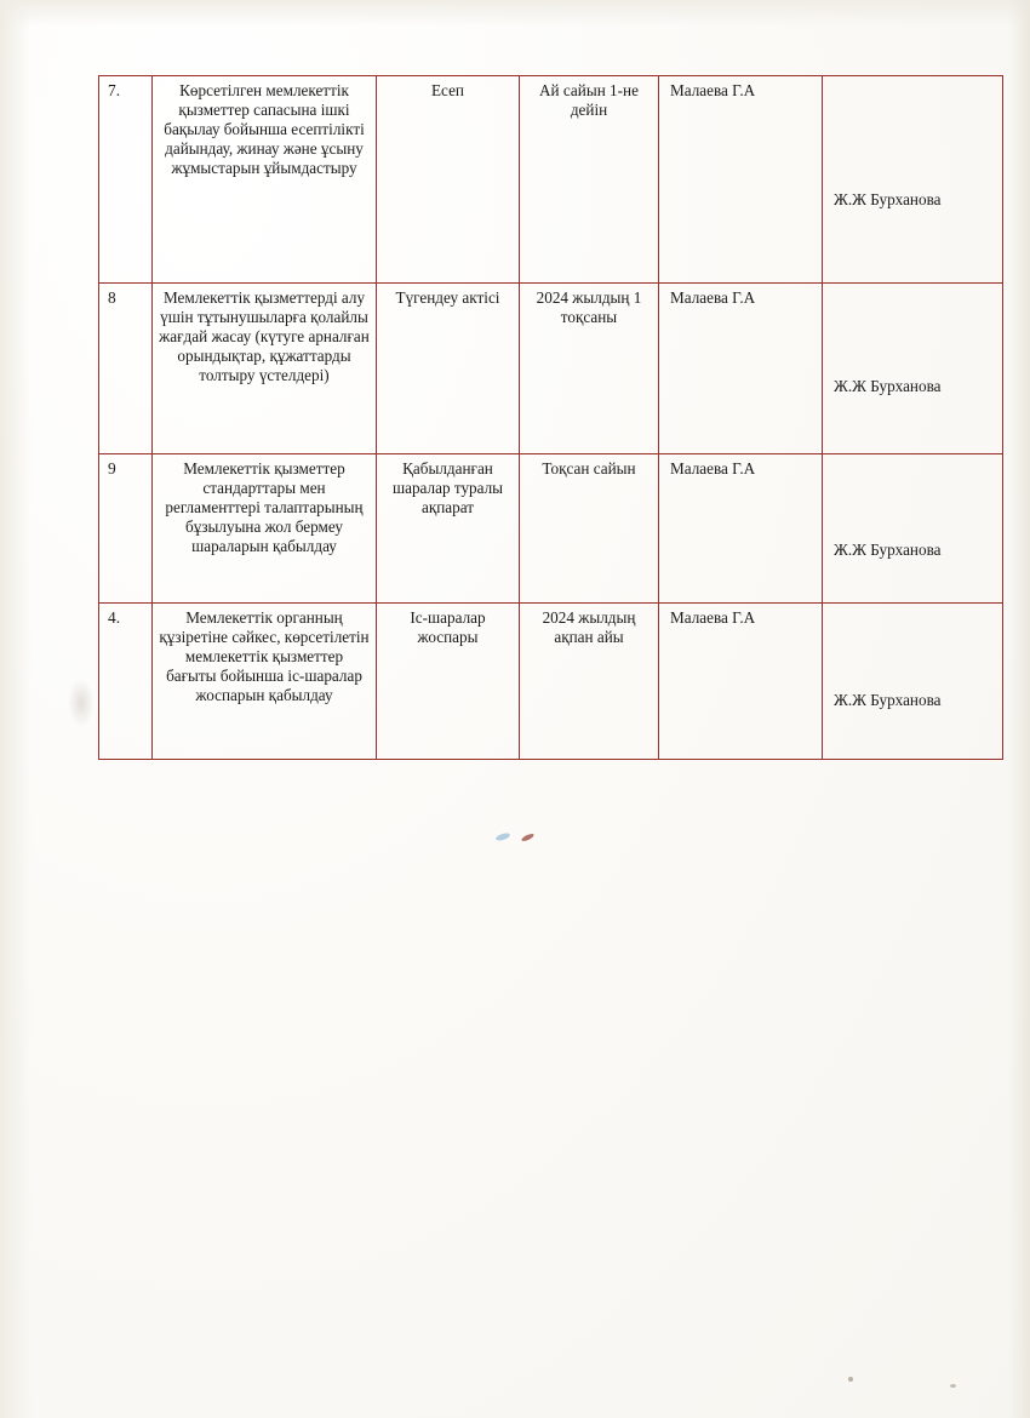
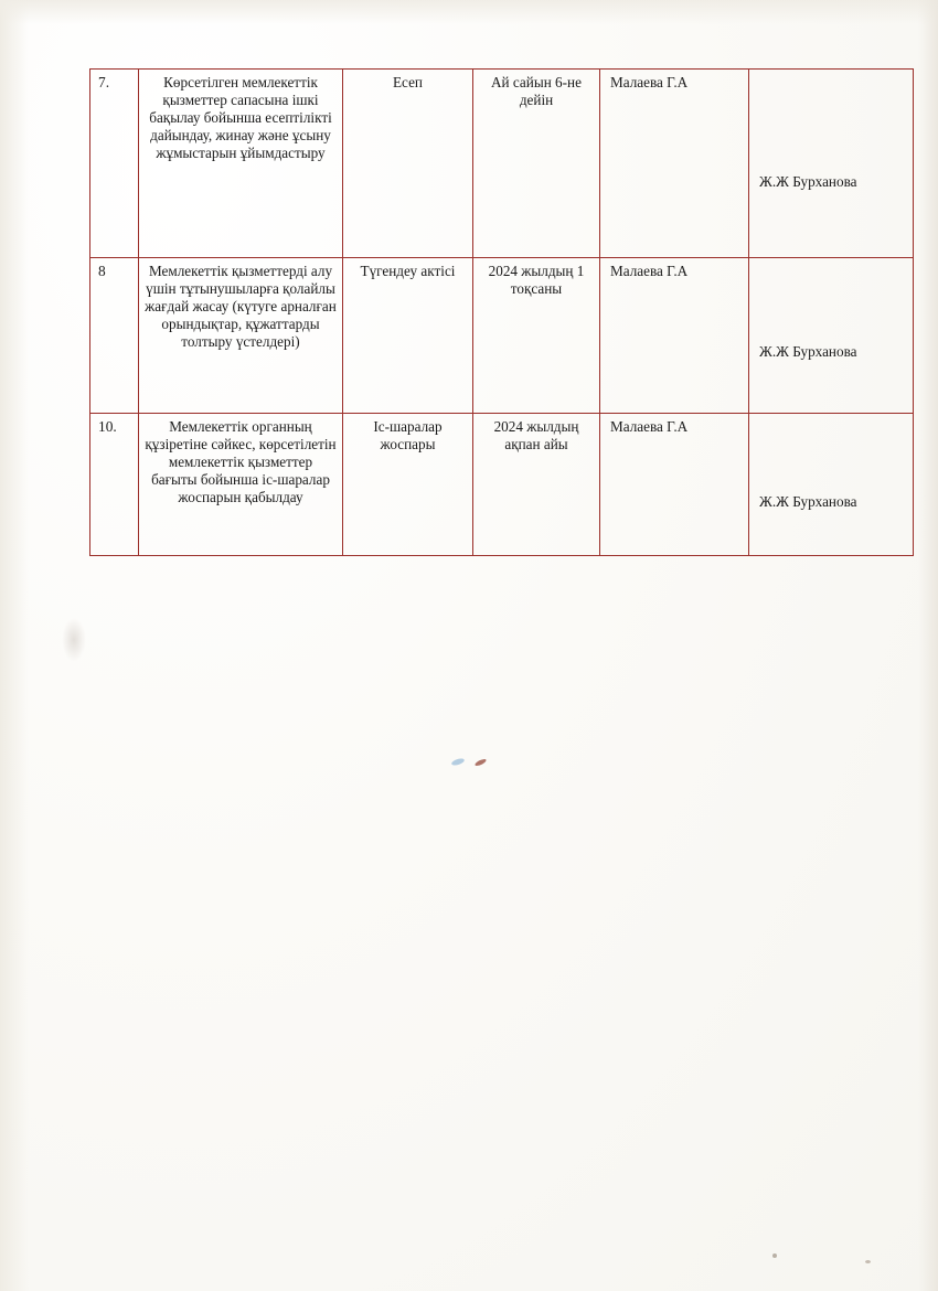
- 7.	Көрсетілген мемлекеттік қызметтер сапасына ішкі бақылау бойынша есептілікті дайындау, жинау және ұсыну жұмыстарын ұйымдастыру	Есеп	Ай сайын 1-не дейін	Малаева Г.А	Ж.Ж Бурханова
+ 7.	Көрсетілген мемлекеттік қызметтер сапасына ішкі бақылау бойынша есептілікті дайындау, жинау және ұсыну жұмыстарын ұйымдастыру	Есеп	Ай сайын 6-не дейін	Малаева Г.А	Ж.Ж Бурханова
  8	Мемлекеттік қызметтерді алу үшін тұтынушыларға қолайлы жағдай жасау (күтуге арналған орындықтар, құжаттарды толтыру үстелдері)	Түгендеу актісі	2024 жылдың 1 тоқсаны	Малаева Г.А	Ж.Ж Бурханова
- 9	Мемлекеттік қызметтер стандарттары мен регламенттері талаптарының бұзылуына жол бермеу шараларын қабылдау	Қабылданған шаралар туралы ақпарат	Тоқсан сайын	Малаева Г.А	Ж.Ж Бурханова
- 4.	Мемлекеттік органның құзіретіне сәйкес, көрсетілетін мемлекеттік қызметтер бағыты бойынша іс-шаралар жоспарын қабылдау	Іс-шаралар жоспары	2024 жылдың ақпан айы	Малаева Г.А	Ж.Ж Бурханова
+ 10.	Мемлекеттік органның құзіретіне сәйкес, көрсетілетін мемлекеттік қызметтер бағыты бойынша іс-шаралар жоспарын қабылдау	Іс-шаралар жоспары	2024 жылдың ақпан айы	Малаева Г.А	Ж.Ж Бурханова
